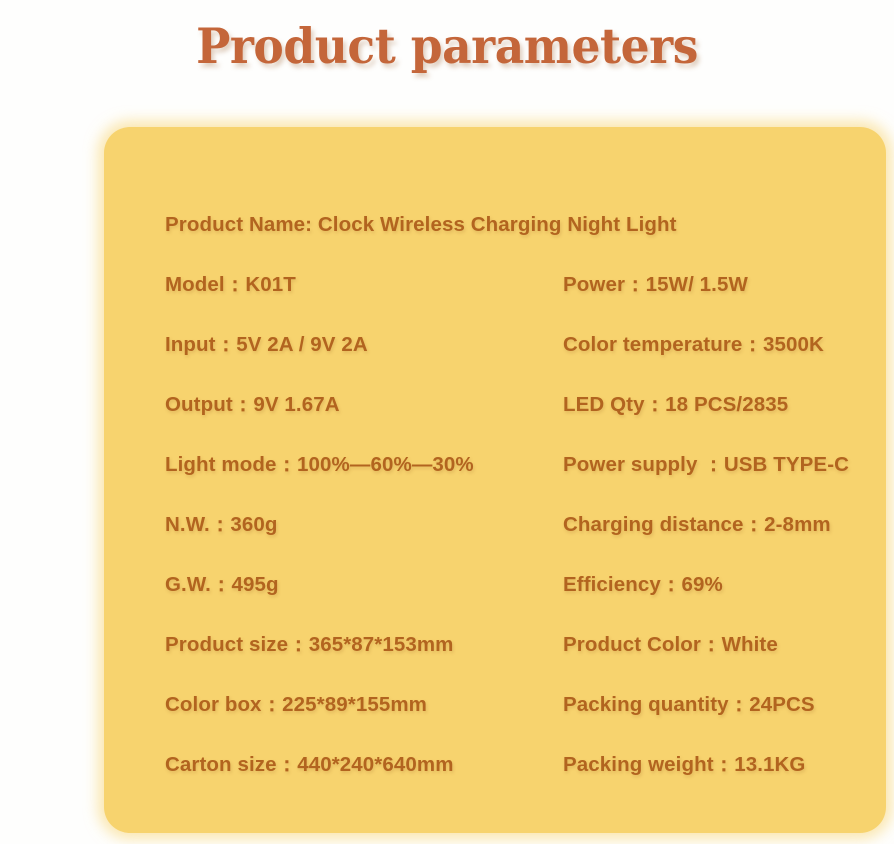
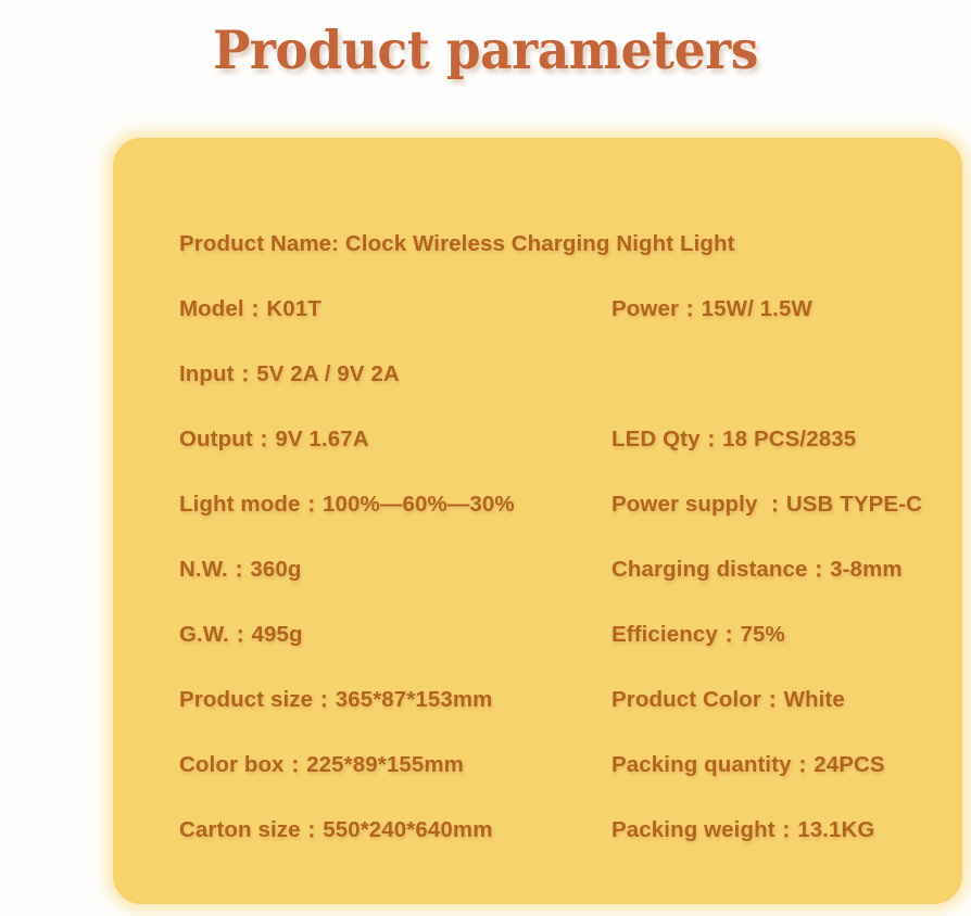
  Product parameters
  Product Name: Clock Wireless Charging Night Light
  Model：K01T
  Power：15W/ 1.5W
  Input：5V 2A / 9V 2A
- Color temperature：3500K
  Output：9V 1.67A
  LED Qty：18 PCS/2835
  Light mode：100%—60%—30%
  Power supply ：USB TYPE-C
  N.W.：360g
- Charging distance：2-8mm
+ Charging distance：3-8mm
  G.W.：495g
- Efficiency：69%
+ Efficiency：75%
  Product size：365*87*153mm
  Product Color：White
  Color box：225*89*155mm
  Packing quantity：24PCS
- Carton size：440*240*640mm
+ Carton size：550*240*640mm
  Packing weight：13.1KG
